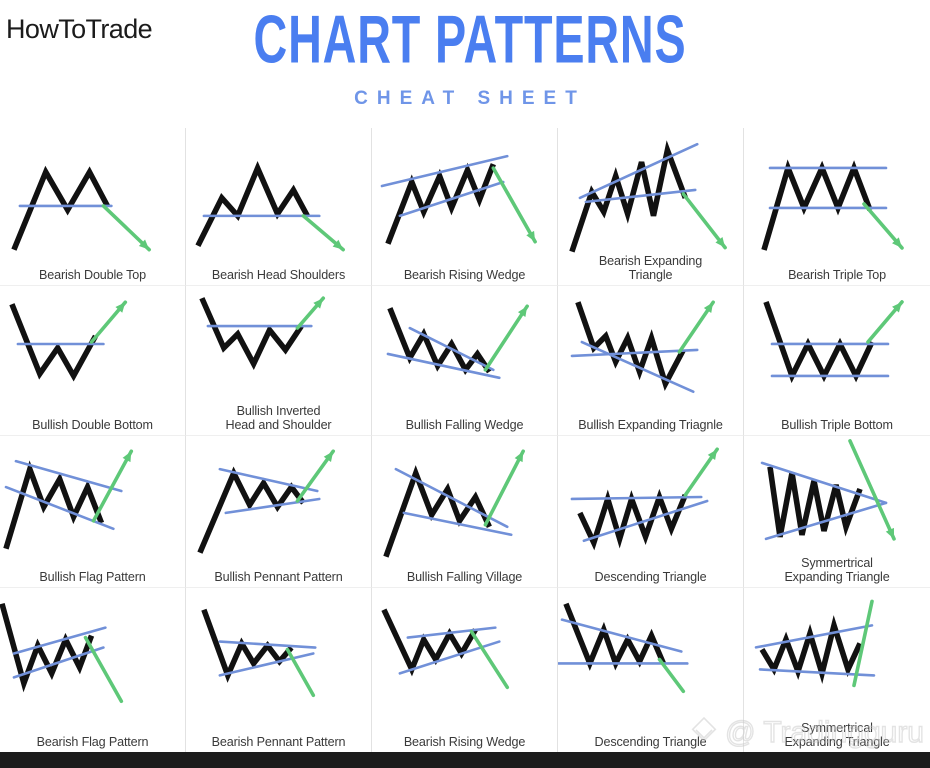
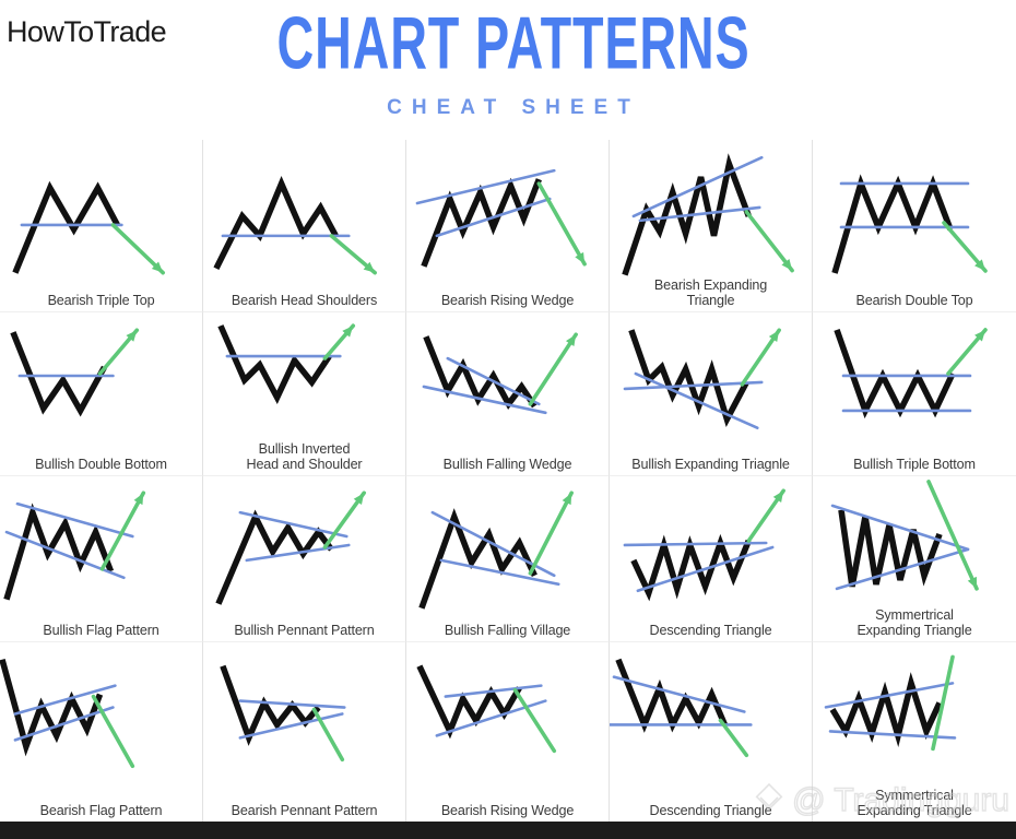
  HowToTrade
  CHART PATTERNS
  CHEAT SHEET
- Bearish Double Top
+ Bearish Triple Top
  Bearish Head Shoulders
  Bearish Rising Wedge
  Bearish Expanding
  Triangle
- Bearish Triple Top
+ Bearish Double Top
  Bullish Double Bottom
  Bullish Inverted
  Head and Shoulder
  Bullish Falling Wedge
  Bullish Expanding Triagnle
  Bullish Triple Bottom
  Bullish Flag Pattern
  Bullish Pennant Pattern
  Bullish Falling Village
  Descending Triangle
  Symmertrical
  Expanding Triangle
  Bearish Flag Pattern
  Bearish Pennant Pattern
  Bearish Rising Wedge
  Descending Triangle
  Symmertrical
  Expanding Triangle
  @ Tradingguru
